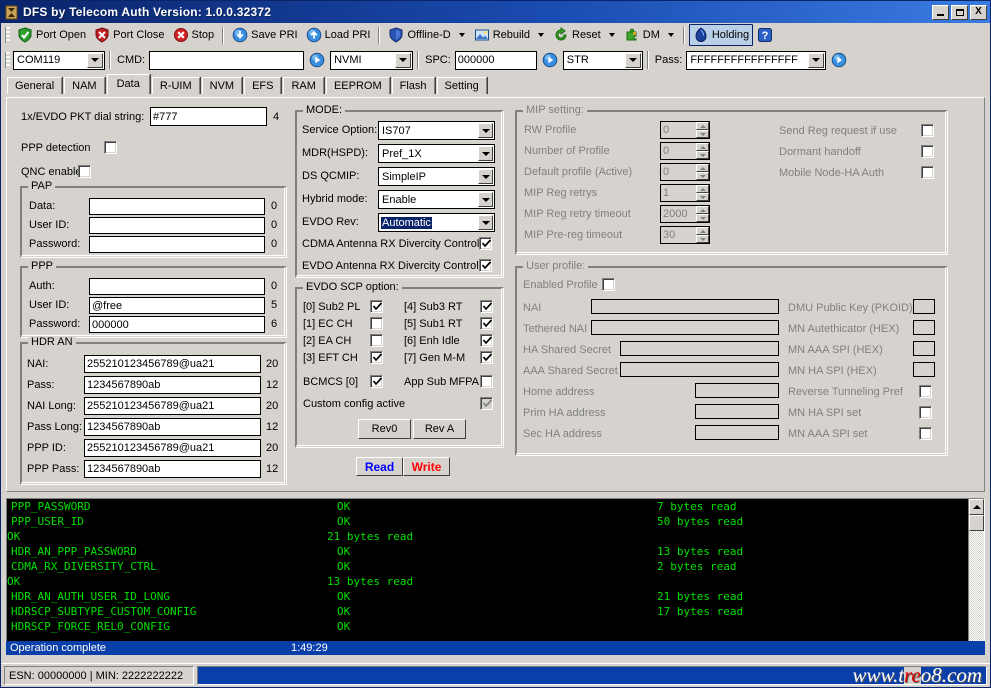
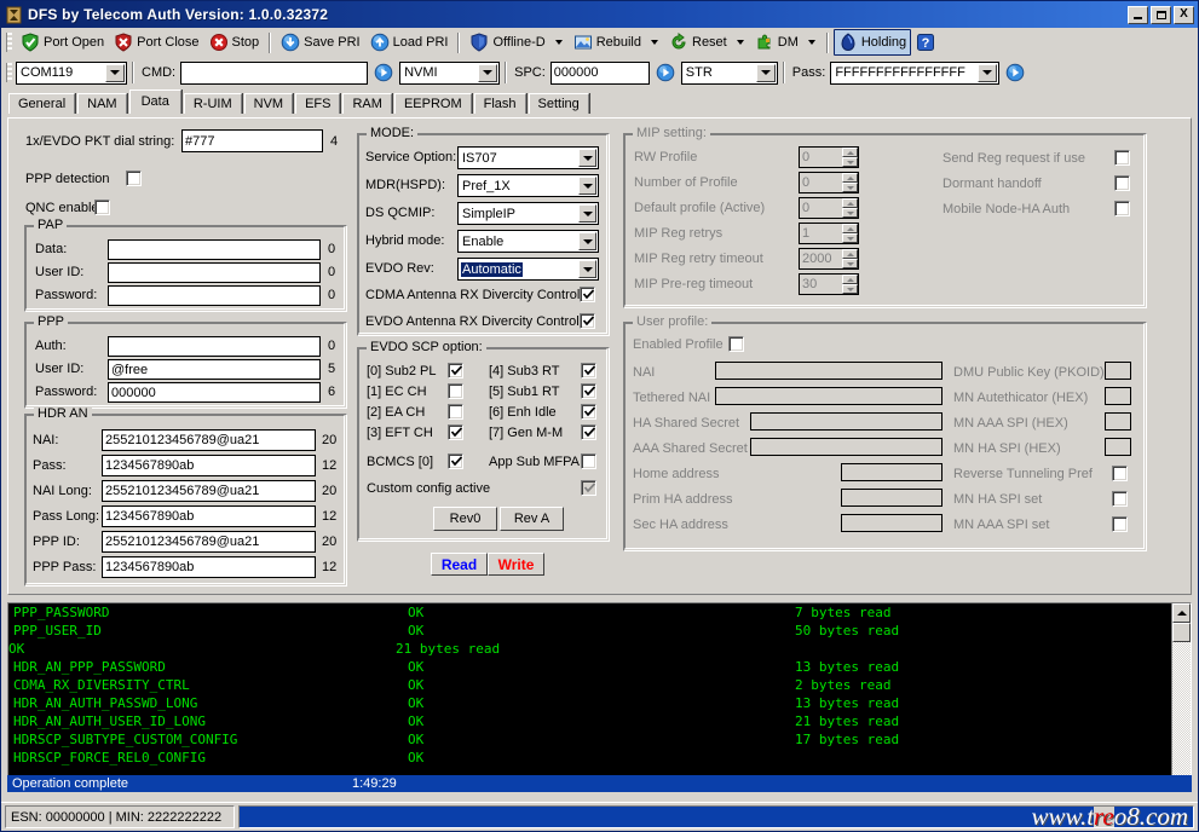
  DFS by Telecom Auth Version: 1.0.0.32372
  X
  Port Open
  Port Close
  Stop
  Save PRI
  Load PRI
  Offline-D
  Rebuild
  Reset
  DM
  Holding
  ?
  COM119
  CMD:
  NVMI
  SPC:
  000000
  STR
  Pass:
  FFFFFFFFFFFFFFFF
  General
  NAM
  Data
  R-UIM
  NVM
  EFS
  RAM
  EEPROM
  Flash
  Setting
  1x/EVDO PKT dial string:
  #777
  4
  PPP detection
  QNC enabl
  PAP
  Data:
  0
  User ID:
  0
  Password:
  0
  PPP
  Auth:
  0
  User ID:
  @free
  5
  Password:
  000000
  6
  HDR AN
  NAI:
  255210123456789@ua21
  20
  Pass:
  1234567890ab
  12
  NAI Long:
  255210123456789@ua21
  20
  Pass Long:
  1234567890ab
  12
  PPP ID:
  255210123456789@ua21
  20
  PPP Pass:
  1234567890ab
  12
  MODE:
  Service Option:
  IS707
  MDR(HSPD):
  Pref_1X
  DS QCMIP:
  SimpleIP
  Hybrid mode:
  Enable
  EVDO Rev:
  Automatic
  CDMA Antenna RX Divercity Contro
  EVDO Antenna RX Divercity Control
  EVDO SCP option:
  [0] Sub2 PL
  [1] EC CH
  [2] EA CH
  [3] EFT CH
  [4] Sub3 RT
  [5] Sub1 RT
  [6] Enh Idle
  [7] Gen M-M
  BCMCS [0]
  App Sub MFPA
  Custom config active
  Rev0
  Rev A
  Read
  Write
  MIP setting:
  RW Profile
  0
  Number of Profile
  0
  Default profile (Active)
  0
  MIP Reg retrys
  1
  MIP Reg retry timeout
  2000
  MIP Pre-reg timeout
  30
  Send Reg request if use
  Dormant handoff
  Mobile Node-HA Auth
  User profile:
  Enabled Profile
  NAI
  Tethered NAI
  HA Shared Secret
  AAA Shared Secret
  Home address
  Prim HA address
  Sec HA address
  DMU Public Key (PKOID)
  MN Autethicator (HEX)
  MN AAA SPI (HEX)
  MN HA SPI (HEX)
  Reverse Tunneling Pref
  MN HA SPI set
  MN AAA SPI set
  PPP_PASSWORD
  OK
  7 bytes read
  PPP_USER_ID
  OK
  50 bytes read
  OK
  21 bytes read
  HDR_AN_PPP_PASSWORD
  OK
  13 bytes read
  CDMA_RX_DIVERSITY_CTRL
  OK
  2 bytes read
+ HDR_AN_AUTH_PASSWD_LONG
  OK
  13 bytes read
  HDR_AN_AUTH_USER_ID_LONG
  OK
  21 bytes read
  HDRSCP_SUBTYPE_CUSTOM_CONFIG
  OK
  17 bytes read
  HDRSCP_FORCE_REL0_CONFIG
  OK
  Operation complete
  1:49:29
  ESN: 00000000 | MIN: 2222222222
  www.treo8.com
